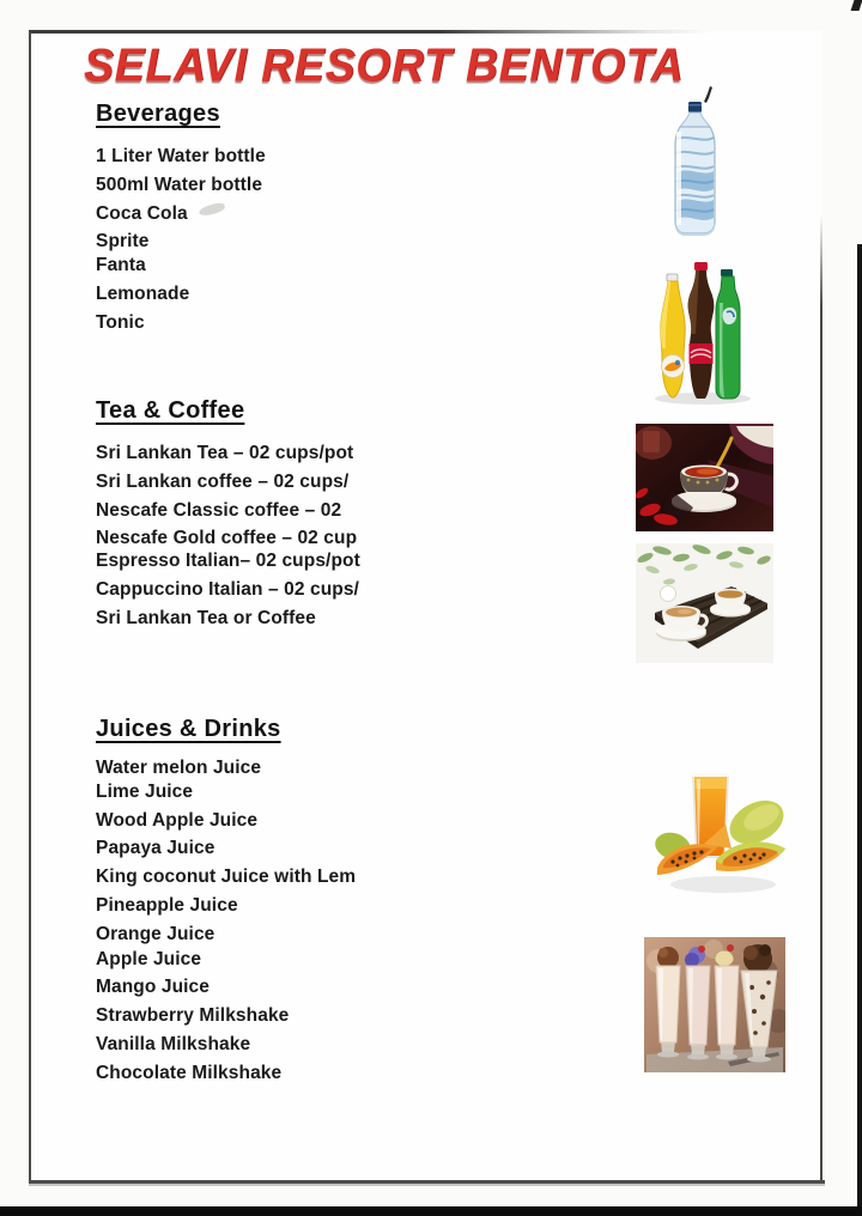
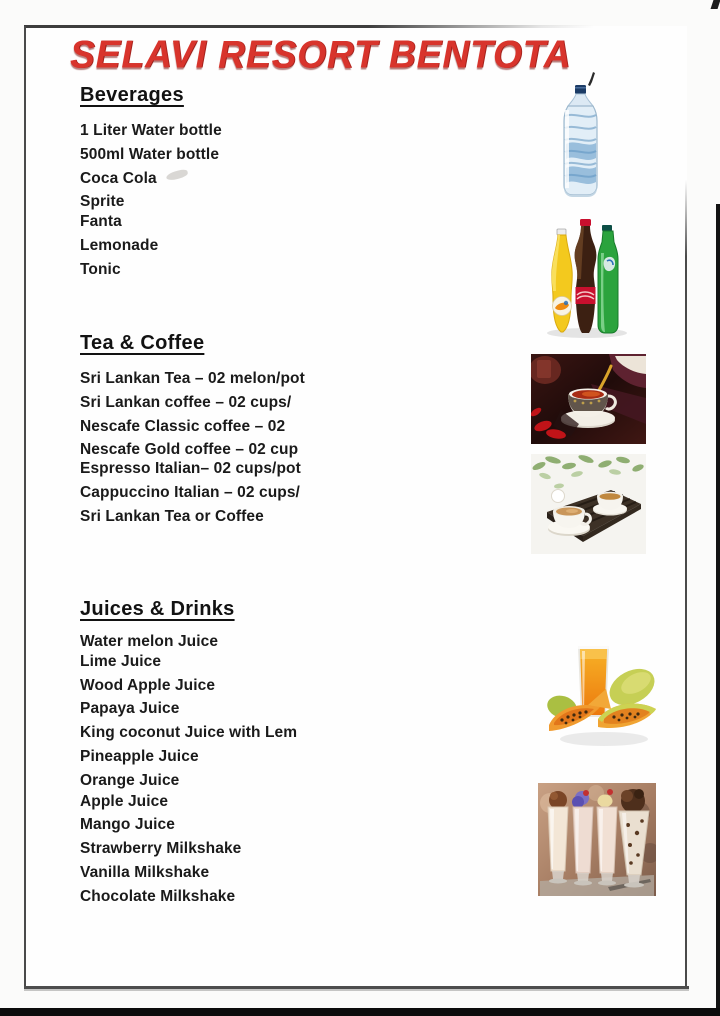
  SELAVI RESORT BENTOTA
  Beverages
  1 Liter Water bottle
  500ml Water bottle
  Coca Cola
  Sprite
  Fanta
  Lemonade
  Tonic
  Tea & Coffee
- Sri Lankan Tea – 02 cups/pot
+ Sri Lankan Tea – 02 melon/pot
  Sri Lankan coffee – 02 cups/
  Nescafe Classic coffee – 02
  Nescafe Gold coffee – 02 cup
  Espresso Italian– 02 cups/pot
  Cappuccino Italian – 02 cups/
  Sri Lankan Tea or Coffee
  Juices & Drinks
  Water melon Juice
  Lime Juice
  Wood Apple Juice
  Papaya Juice
  King coconut Juice with Lem
  Pineapple Juice
  Orange Juice
  Apple Juice
  Mango Juice
  Strawberry Milkshake
  Vanilla Milkshake
  Chocolate Milkshake
